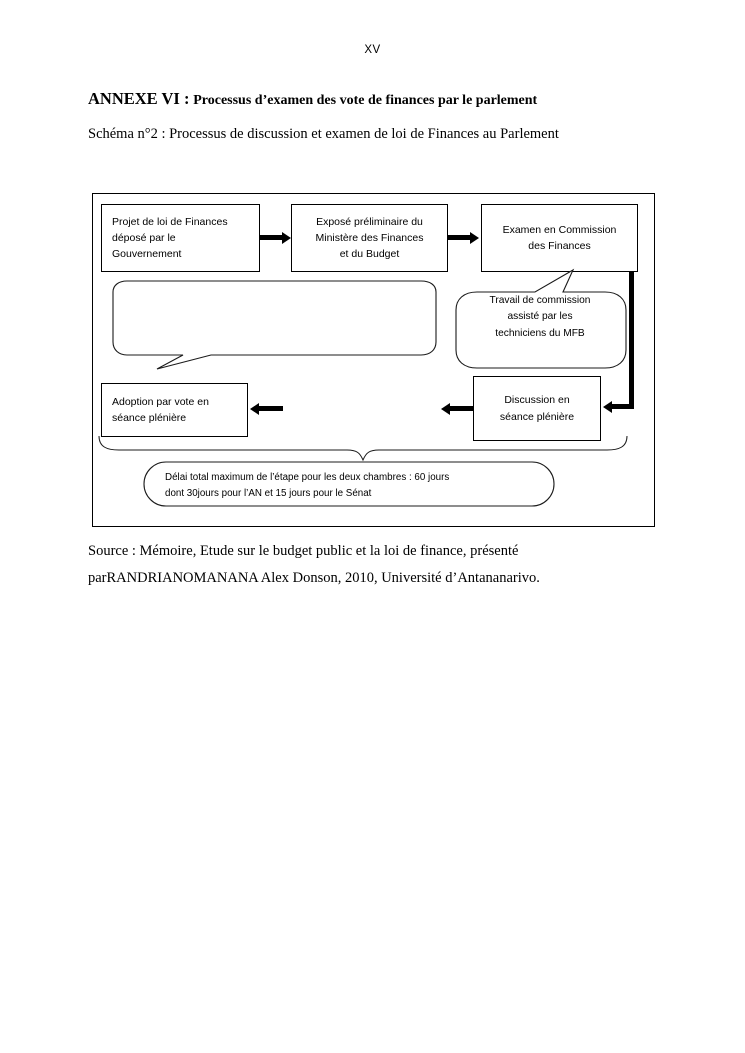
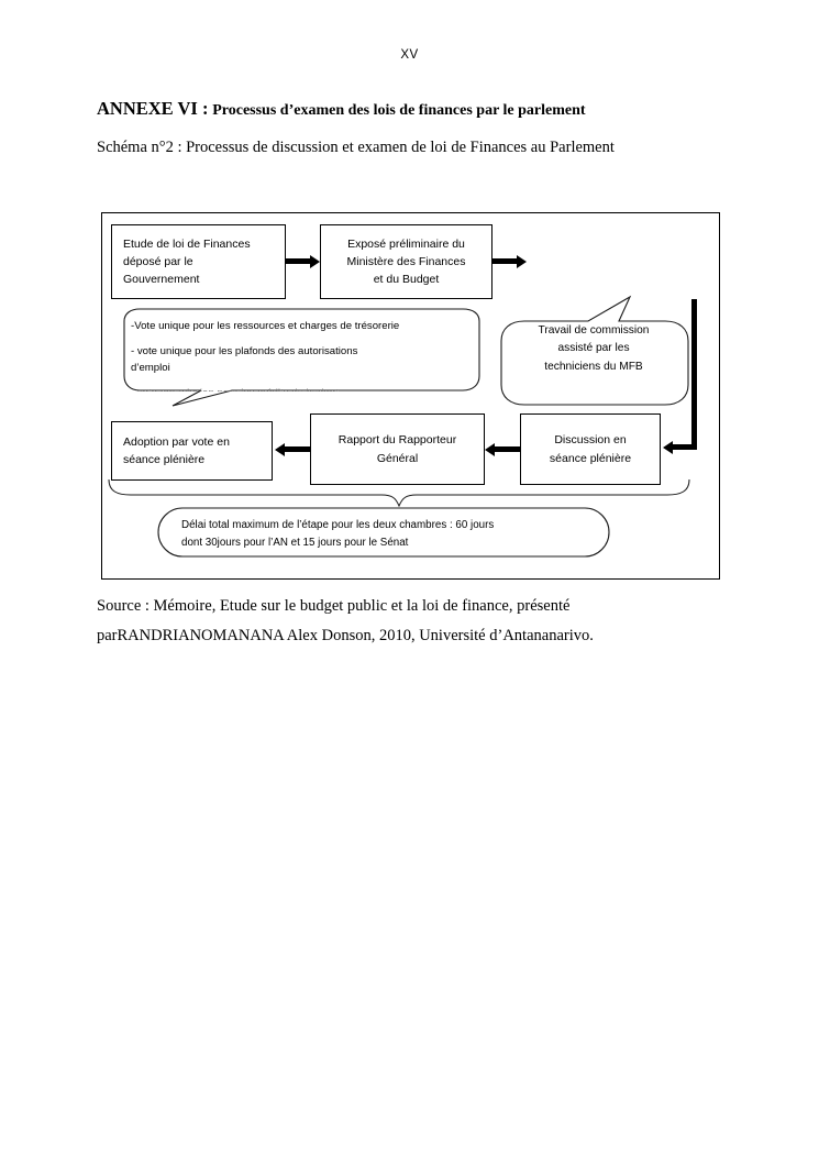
  XV
- ANNEXE VI : Processus d’examen des vote de finances par le parlement
+ ANNEXE VI : Processus d’examen des lois de finances par le parlement
  Schéma n°2 : Processus de discussion et examen de loi de Finances au Parlement
- Projet de loi de Finances
+ Etude de loi de Finances
  déposé par le
  Gouvernement
  Exposé préliminaire du
  Ministère des Finances
  et du Budget
- Examen en Commission
- des Finances
  Adoption par vote en
  séance plénière
+ Rapport du Rapporteur
+ Général
  Discussion en
  séance plénière
+ -Vote unique pour les ressources et charges de trésorerie
+ - vote unique pour les plafonds des autorisations
+ d’emploi
  Travail de commission
  assisté par les
  techniciens du MFB
  Délai total maximum de l’étape pour les deux chambres : 60 jours
  dont 30jours pour l’AN et 15 jours pour le Sénat
  Source : Mémoire, Etude sur le budget public et la loi de finance, présenté
  parRANDRIANOMANANA Alex Donson, 2010, Université d’Antananarivo.
